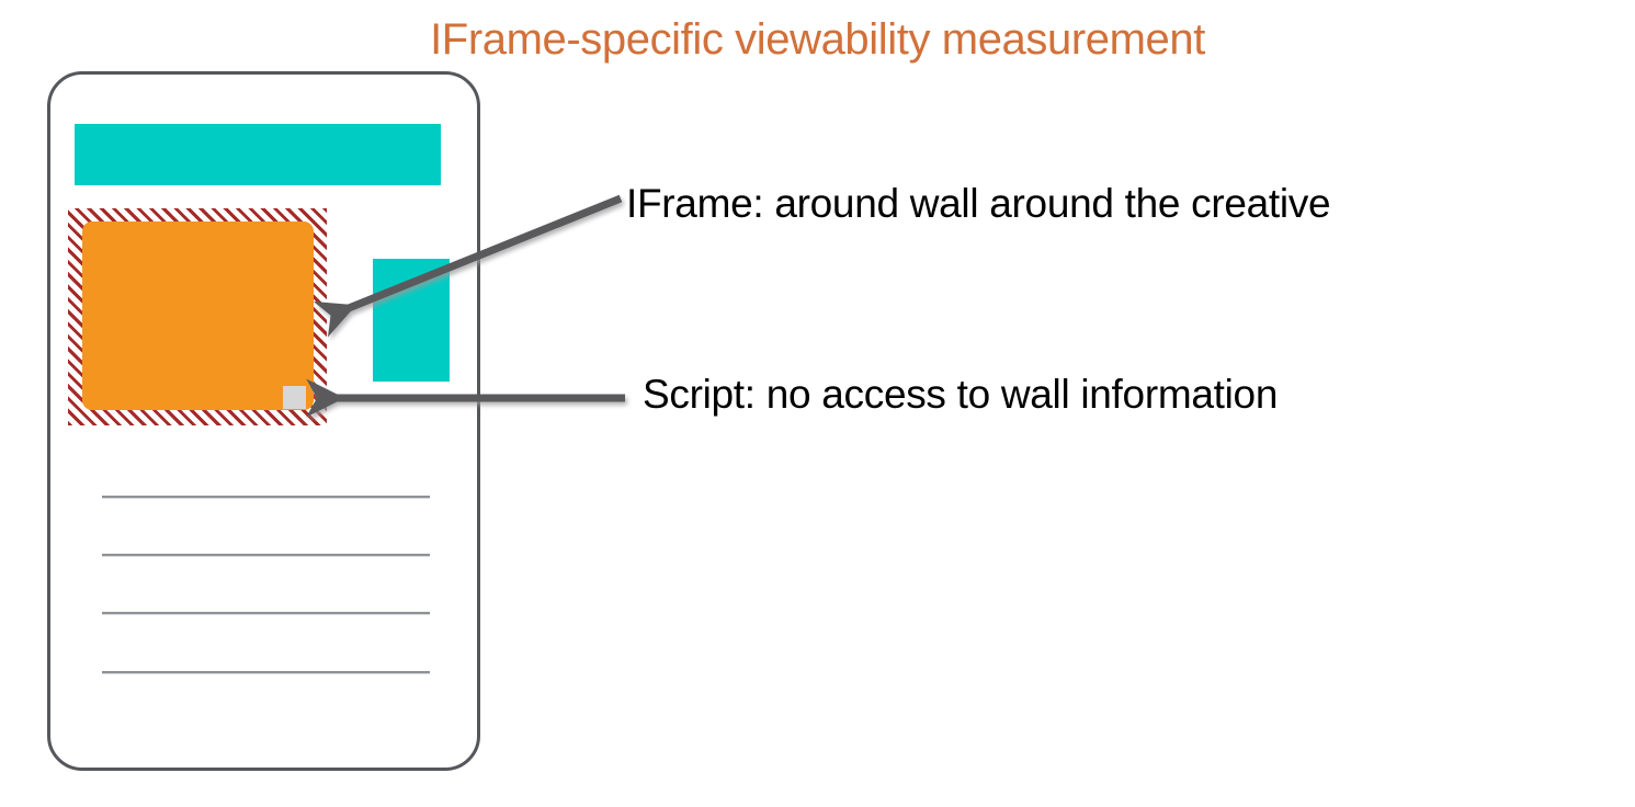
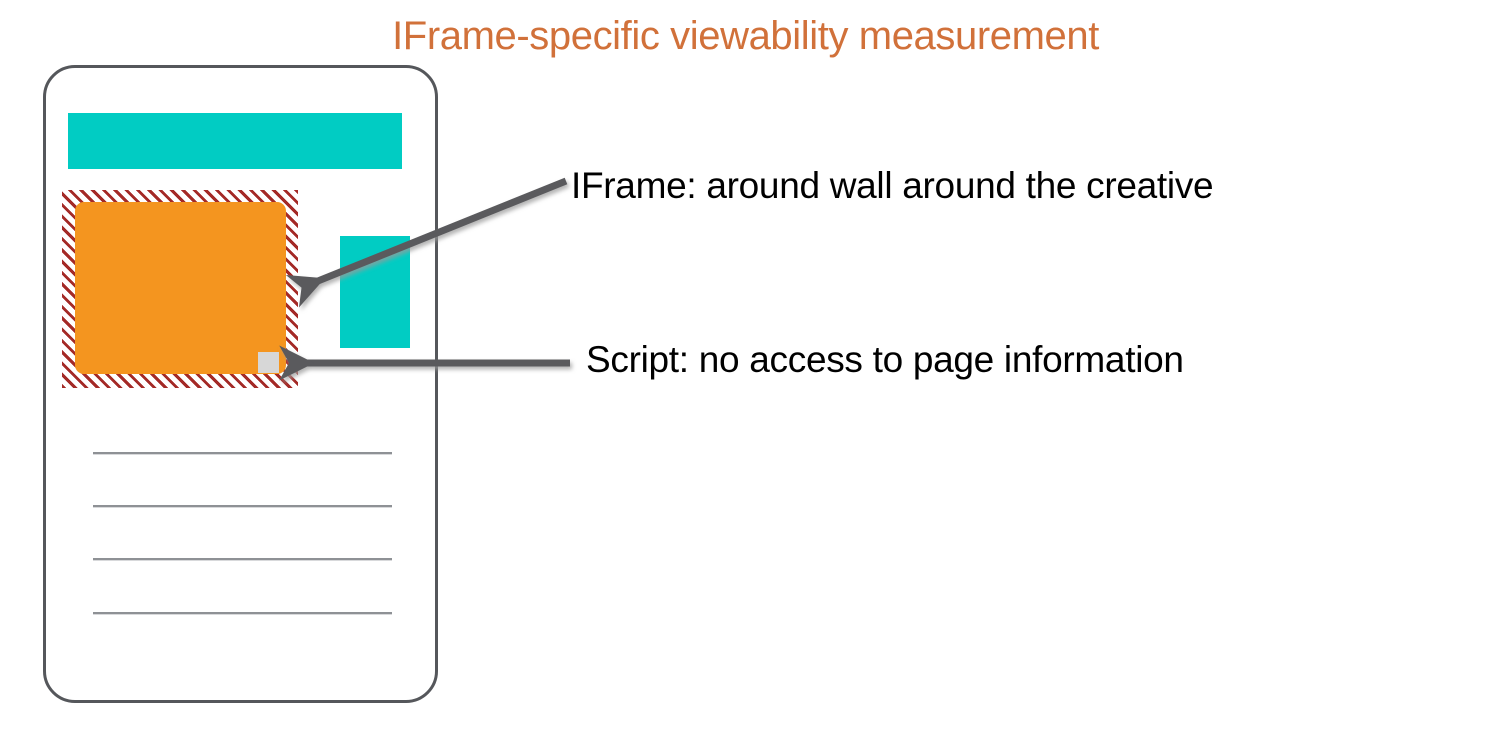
  IFrame-specific viewability measurement
  IFrame: around wall around the creative
- Script: no access to wall information
+ Script: no access to page information
